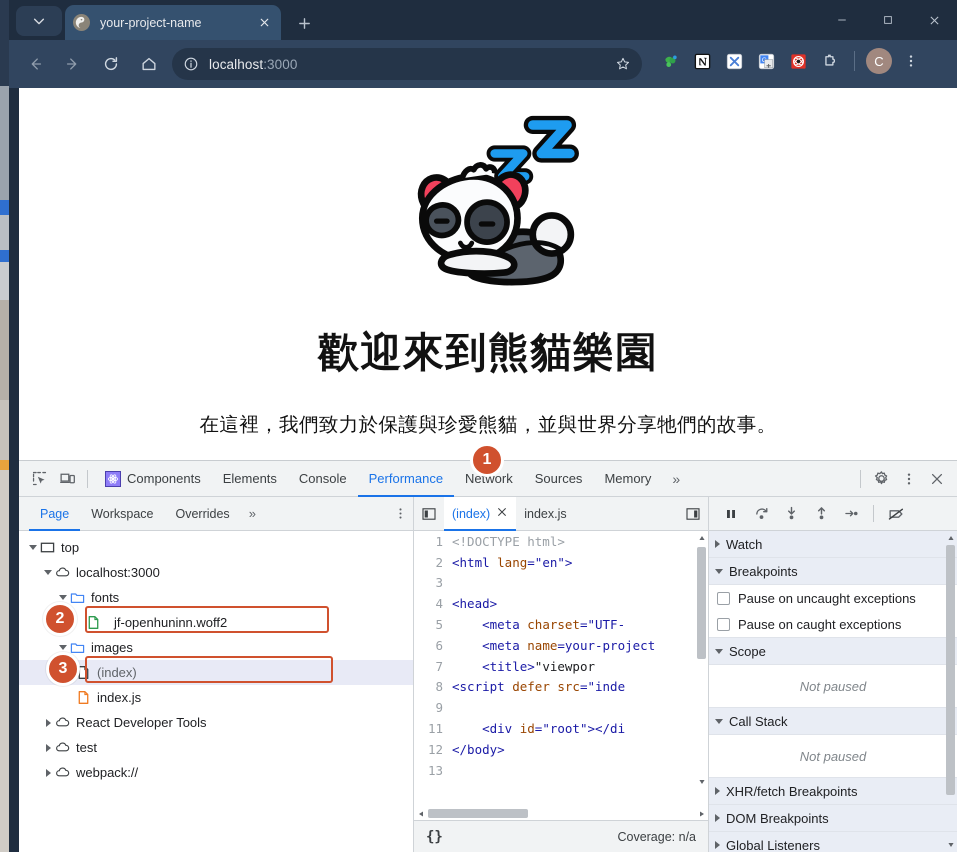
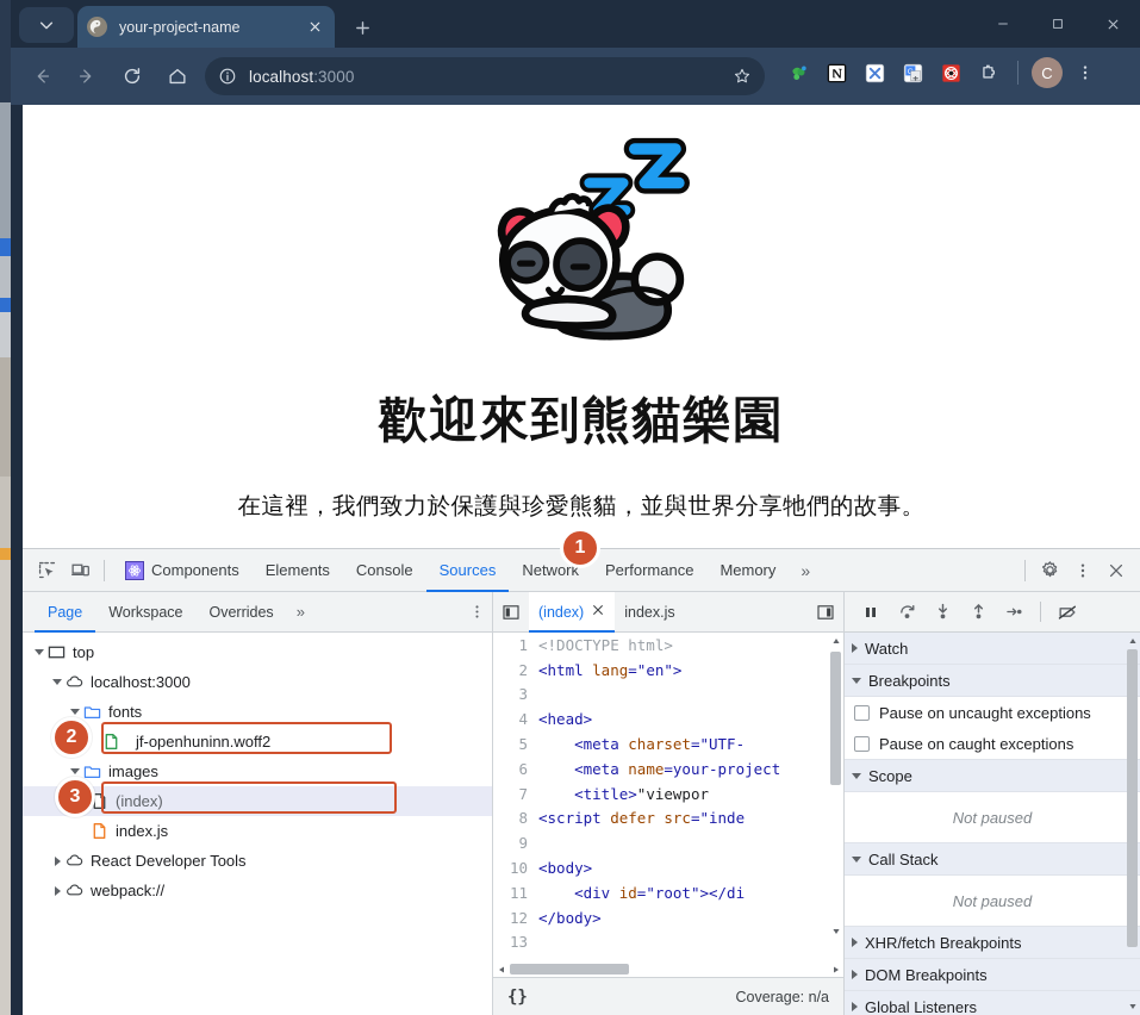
  your-project-name
  localhost:3000
  C
  歡迎來到熊貓樂園
  在這裡，我們致力於保護與珍愛熊貓，並與世界分享牠們的故事。
  1
  Components
  Elements
  Console
- Performance
+ Sources
  Network
- Sources
+ Performance
  Memory
  »
  Page
  Workspace
  Overrides
  »
  (index)
  index.js
  top
  localhost:3000
  fonts
  jf-openhuninn.woff2
  images
  (index)
  index.js
  React Developer Tools
- test
  webpack://
  2
  3
  1
  <!DOCTYPE html>
  2
  <html lang="en">
  3
  4
  <head>
  5
  <meta charset="UTF-
  6
  <meta name=your-project
  7
  <title>"viewpor
  8
  <script defer src="inde
  9
+ 10
+ <body>
  11
  <div id="root"></di
  12
  </body>
  13
  {}
  Coverage: n/a
  Watch
  Breakpoints
  Pause on uncaught exceptions
  Pause on caught exceptions
  Scope
  Not paused
  Call Stack
  Not paused
  XHR/fetch Breakpoints
  DOM Breakpoints
  Global Listeners
